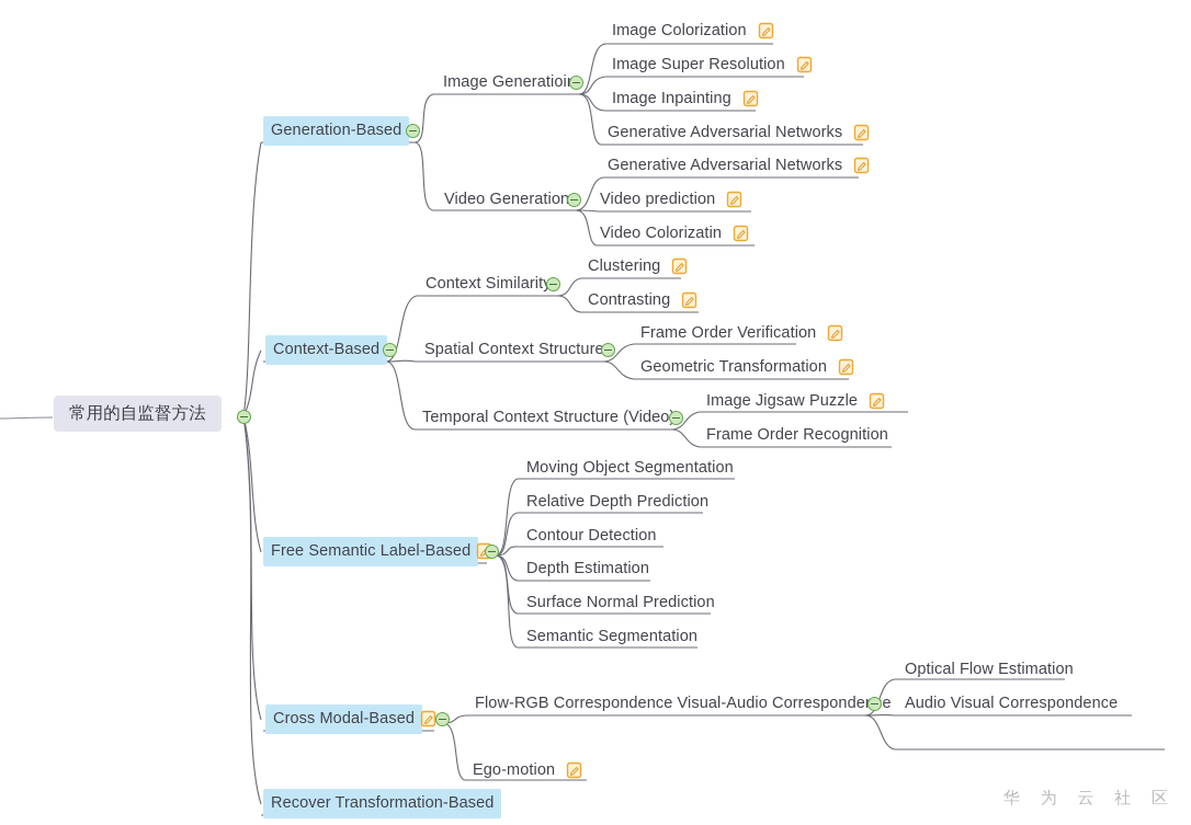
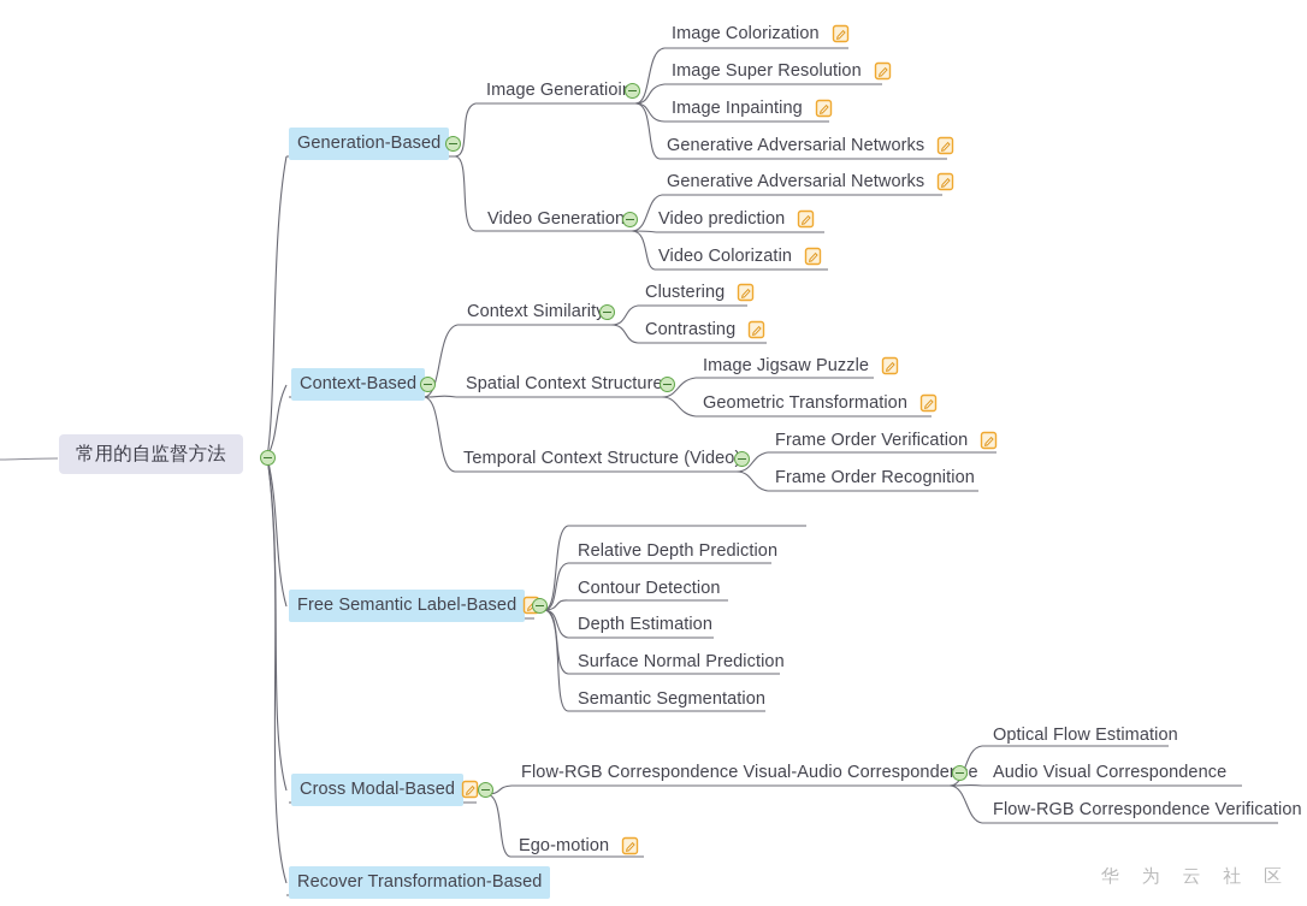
  常用的自监督方法
  Generation-Based
  Image Generatioi
  Image Colorization
  Image Super Resolution
  Image Inpainting
  Generative Adversarial Networks
  Video Generation
  Generative Adversarial Networks
  Video prediction
  Video Colorizatin
  Context-Based
  Context Similarit
  Clustering
  Contrasting
  Spatial Context Structure
- Frame Order Verification
+ Image Jigsaw Puzzle
  Geometric Transformation
  Temporal Context Structure (Video
- Image Jigsaw Puzzle
+ Frame Order Verification
  Frame Order Recognition
  Free Semantic Label-Based
- Moving Object Segmentation
  Relative Depth Prediction
  Contour Detection
  Depth Estimation
  Surface Normal Prediction
  Semantic Segmentation
  Cross Modal-Based
  Flow-RGB Correspondence Visual-Audio Correspondee
  Optical Flow Estimation
  Audio Visual Correspondence
+ Flow-RGB Correspondence Verification
  Ego-motion
  Recover Transformation-Based
  华 为 云 社 区
